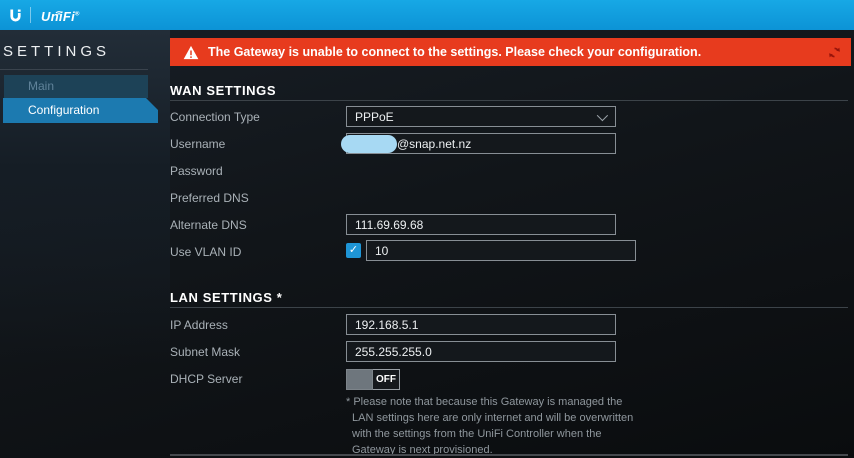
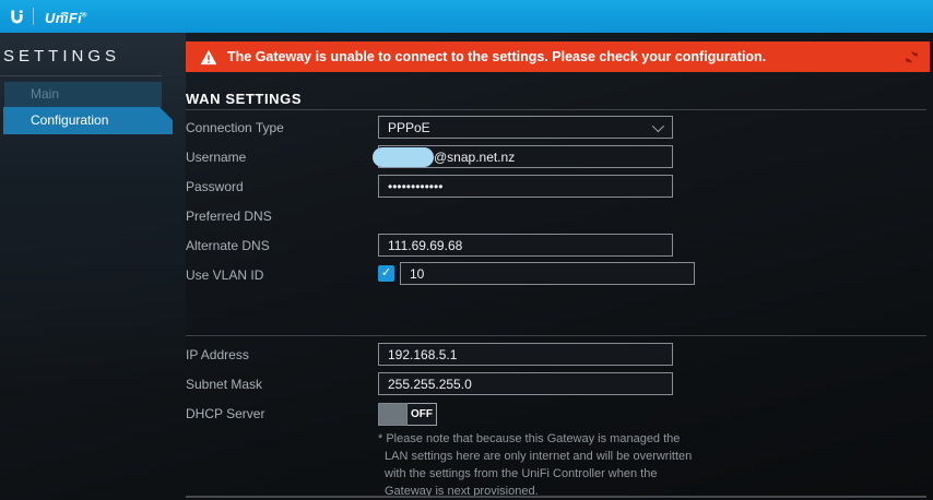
  UniFi
  SETTINGS
  Main
  Configuration
  The Gateway is unable to connect to the settings. Please check your configuration.
  WAN SETTINGS
  Connection Type
  PPPoE
  Username
  @snap.net.nz
  Password
+ ••••••••••••
  Preferred DNS
  Alternate DNS
  111.69.69.68
  Use VLAN ID
  ✓
  10
- LAN SETTINGS *
  IP Address
  192.168.5.1
  Subnet Mask
  255.255.255.0
  DHCP Server
  OFF
  * Please note that because this Gateway is managed the LAN settings here are only internet and will be overwritten with the settings from the UniFi Controller when the Gateway is next provisioned.
